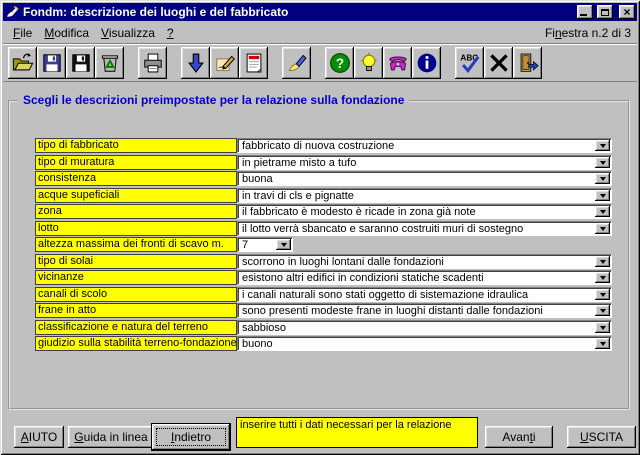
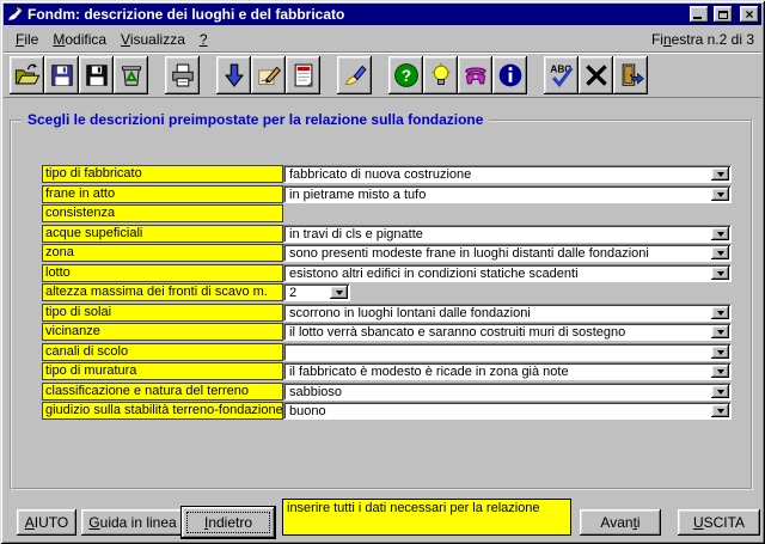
  Fondm: descrizione dei luoghi e del fabbricato
  ×
  File
  Modifica
  Visualizza
  ?
  Finestra n.2 di 3
  ?
  ABC
  Scegli le descrizioni preimpostate per la relazione sulla fondazione
  tipo di fabbricato
  fabbricato di nuova costruzione
- tipo di muratura
+ frane in atto
  in pietrame misto a tufo
  consistenza
- buona
  acque supeficiali
  in travi di cls e pignatte
  zona
- il fabbricato è modesto è ricade in zona già note
+ sono presenti modeste frane in luoghi distanti dalle fondazioni
  lotto
- il lotto verrà sbancato e saranno costruiti muri di sostegno
+ esistono altri edifici in condizioni statiche scadenti
  altezza massima dei fronti di scavo m.
- 7
+ 2
  tipo di solai
  scorrono in luoghi lontani dalle fondazioni
  vicinanze
- esistono altri edifici in condizioni statiche scadenti
+ il lotto verrà sbancato e saranno costruiti muri di sostegno
  canali di scolo
- i canali naturali sono stati oggetto di sistemazione idraulica
- frane in atto
+ tipo di muratura
- sono presenti modeste frane in luoghi distanti dalle fondazioni
+ il fabbricato è modesto è ricade in zona già note
  classificazione e natura del terreno
  sabbioso
  giudizio sulla stabilità terreno-fondazione
  buono
  AIUTO
  Guida in linea
  Indietro
  inserire tutti i dati necessari per la relazione
  Avanti
  USCITA
